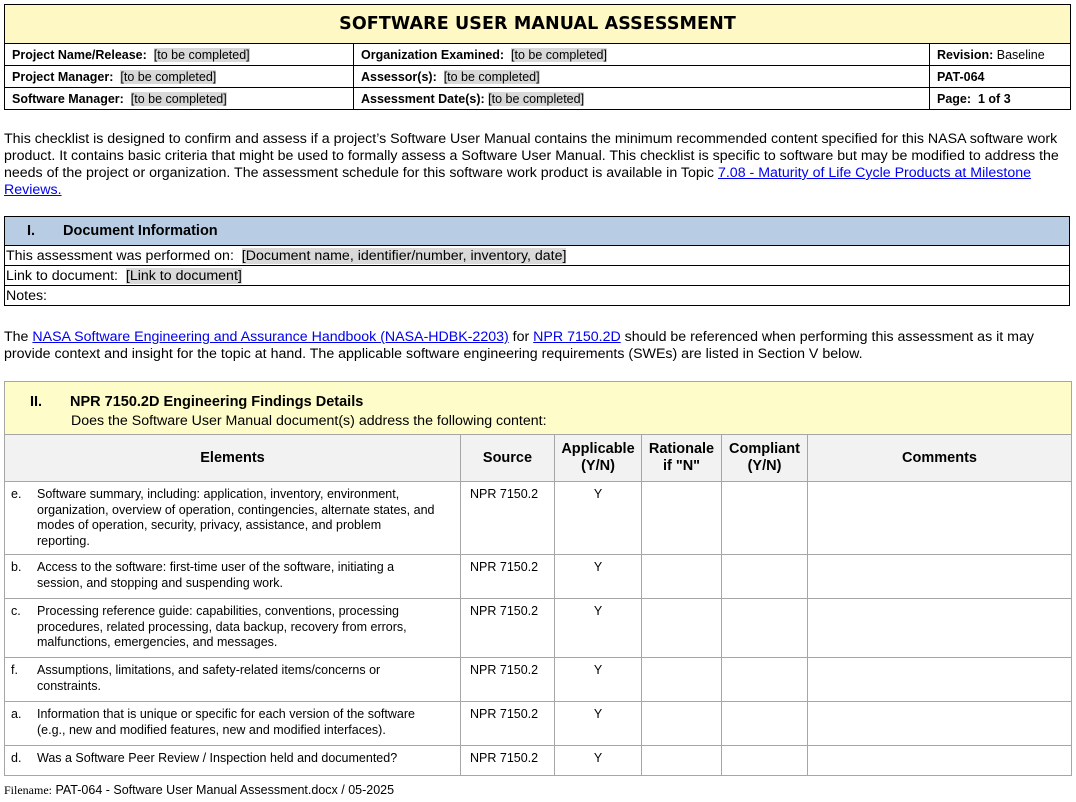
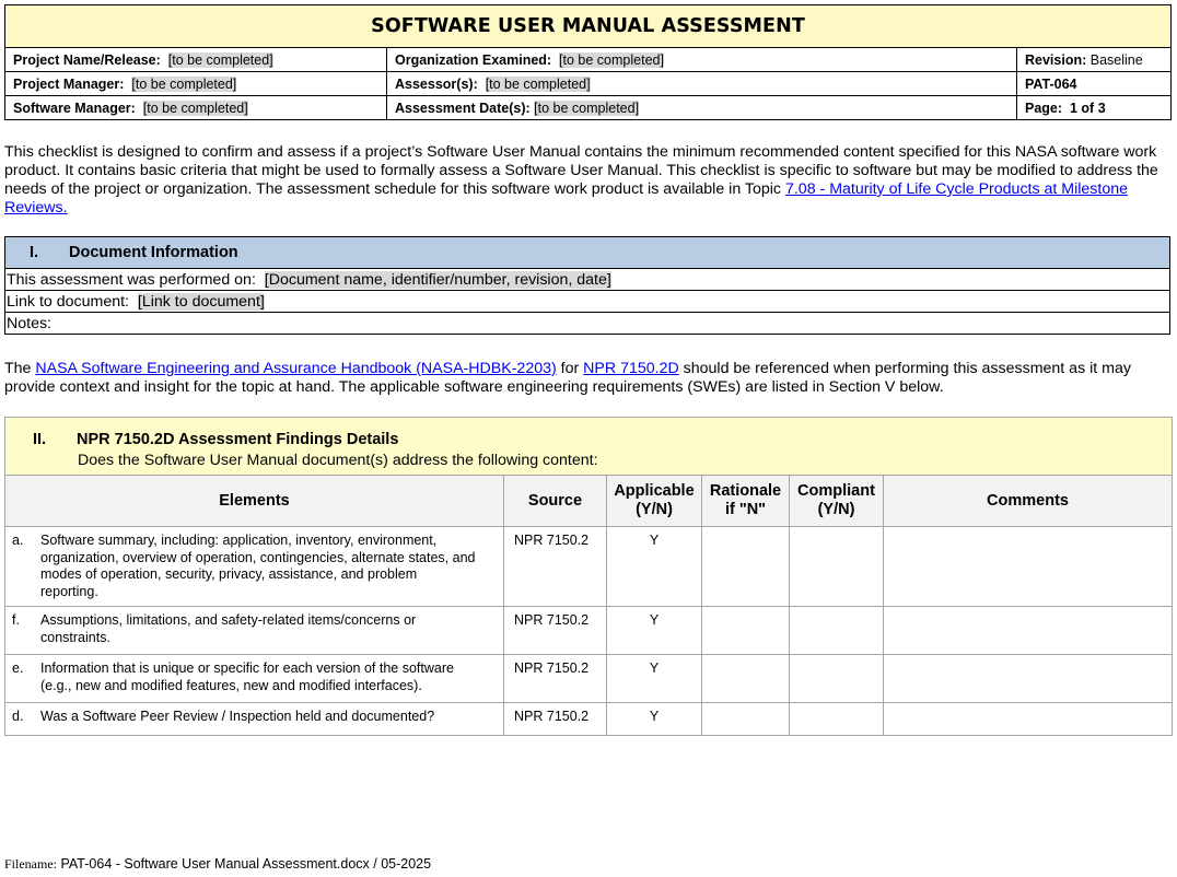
  SOFTWARE USER MANUAL ASSESSMENT
  Project Name/Release: [to be completed]	Organization Examined: [to be completed]	Revision: Baseline
  Project Manager: [to be completed]	Assessor(s): [to be completed]	PAT-064
  Software Manager: [to be completed]	Assessment Date(s): [to be completed]	Page: 1 of 3
  This checklist is designed to confirm and assess if a project’s Software User Manual contains the minimum recommended content specified for this NASA software work product. It contains basic criteria that might be used to formally assess a Software User Manual. This checklist is specific to software but may be modified to address the needs of the project or organization. The assessment schedule for this software work product is available in Topic 7.08 - Maturity of Life Cycle Products at Milestone Reviews.
  I. Document Information
- This assessment was performed on: [Document name, identifier/number, inventory, date]
+ This assessment was performed on: [Document name, identifier/number, revision, date]
  Link to document: [Link to document]
  Notes:
  The NASA Software Engineering and Assurance Handbook (NASA-HDBK-2203) for NPR 7150.2D should be referenced when performing this assessment as it may provide context and insight for the topic at hand. The applicable software engineering requirements (SWEs) are listed in Section V below.
- II. NPR 7150.2D Engineering Findings Details Does the Software User Manual document(s) address the following content:
+ II. NPR 7150.2D Assessment Findings Details Does the Software User Manual document(s) address the following content:
  Elements	Source	Applicable(Y/N)	Rationaleif "N"	Compliant(Y/N)	Comments
- e. Software summary, including: application, inventory, environment, organization, overview of operation, contingencies, alternate states, and modes of operation, security, privacy, assistance, and problem reporting.	NPR 7150.2	Y
+ a. Software summary, including: application, inventory, environment, organization, overview of operation, contingencies, alternate states, and modes of operation, security, privacy, assistance, and problem reporting.	NPR 7150.2	Y
- b. Access to the software: first-time user of the software, initiating a session, and stopping and suspending work.	NPR 7150.2	Y
- c. Processing reference guide: capabilities, conventions, processing procedures, related processing, data backup, recovery from errors, malfunctions, emergencies, and messages.	NPR 7150.2	Y
  f. Assumptions, limitations, and safety-related items/concerns or constraints.	NPR 7150.2	Y
- a. Information that is unique or specific for each version of the software (e.g., new and modified features, new and modified interfaces).	NPR 7150.2	Y
+ e. Information that is unique or specific for each version of the software (e.g., new and modified features, new and modified interfaces).	NPR 7150.2	Y
  d. Was a Software Peer Review / Inspection held and documented?	NPR 7150.2	Y
  Filename: PAT-064 - Software User Manual Assessment.docx / 05-2025
